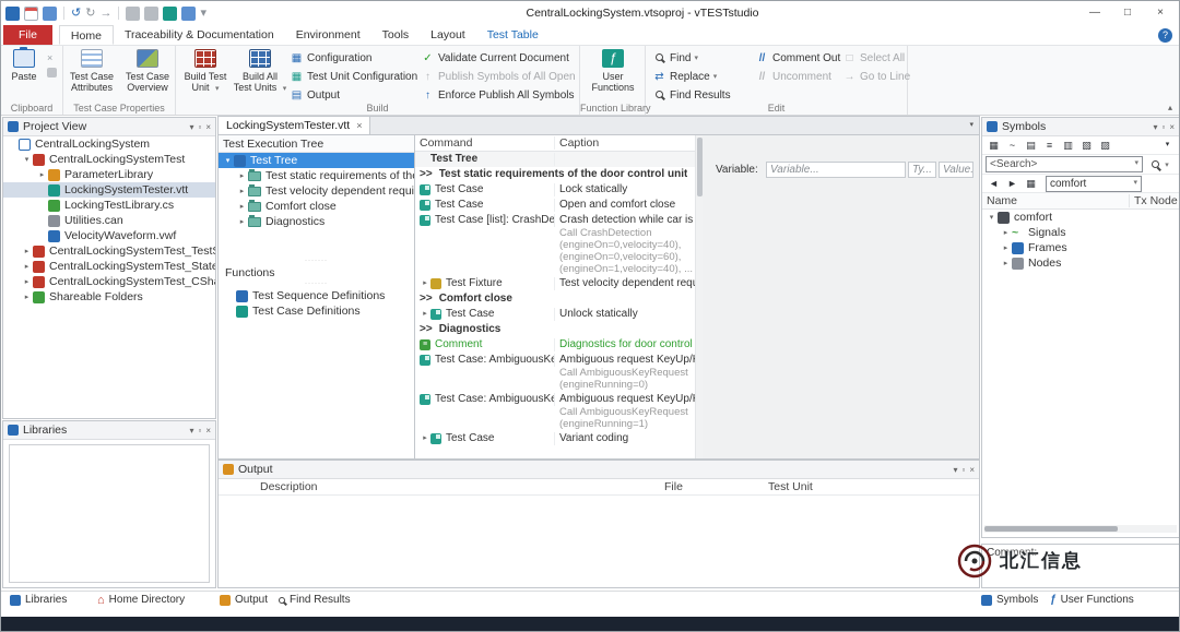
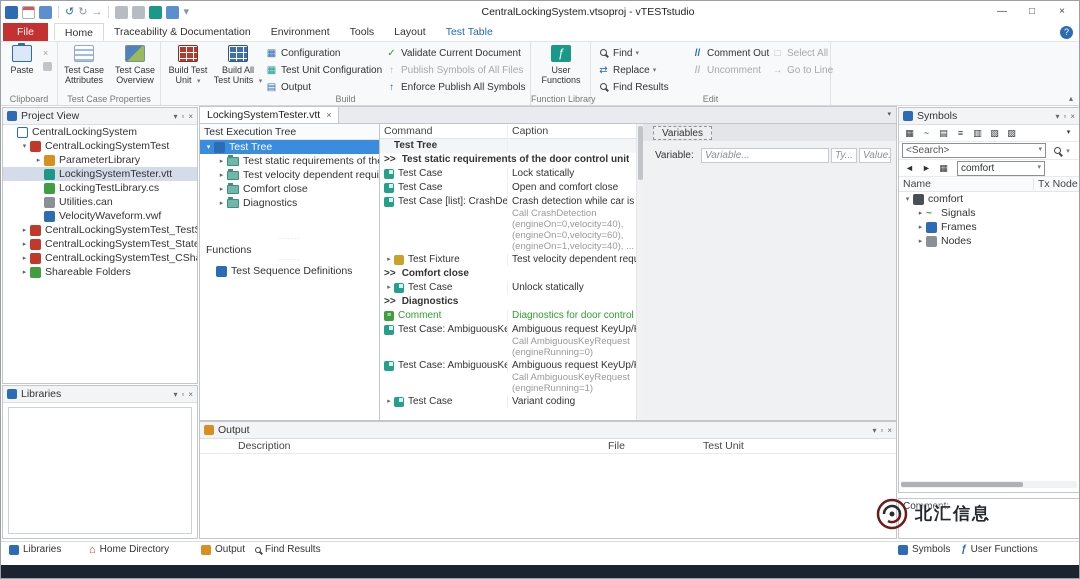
  ↺
  ↻
  →
  ▾
  CentralLockingSystem.vtsoproj - vTESTstudio
  —
  □
  ×
  File
  Home
  Traceability & Documentation
  Environment
  Tools
  Layout
  Test Table
  ?
  Paste
  ×
  Clipboard
  Test Case Attributes
  Test Case Overview
  Test Case Properties
  Build Test Unit
  Build All Test Units
  ▦
  Configuration
  ▦
  Test Unit Configuration
  ▤
  Output
  ✓
  Validate Current Document
  ↑
- Publish Symbols of All Open
+ Publish Symbols of All Files
  ↑
  Enforce Publish All Symbols
  Build
  ƒ
  User Functions
  Function Librar
  Find
  ⇄
  Replace
  Find Results
  //
  Comment Out
  //
  Uncomment
  □
  Select All
  →
  Go to Line
  Edit
  ▴
  Project View
  ▾
  ▫
  ×
  CentralLockingSystem
  CentralLockingSystemTest
  ParameterLibrary
  LockingSystemTester.vtt
  LockingTestLibrary.cs
  Utilities.can
  VelocityWaveform.vwf
  CentralLockingSystemTest_Test
  CentralLockingSystemTest_State
  CentralLockingSystemTest_CSh
  Shareable Folders
  Libraries
  ▾
  ▫
  ×
  LockingSystemTester.vtt
  ×
  Test Execution Tree
  Test Tree
  Test static requirements of th
  Test velocity dependent requi
  Comfort close
  Diagnostics
  Functions
  Test Sequence Definitions
- Test Case Definitions
  Command
  Caption
  Test Tree
  >>
  Test static requirements of the door control unit
  Test Case
  Lock statically
  Test Case
  Open and comfort close
  Test Case [list]: CrashDe
  Crash detection while car is
  Call CrashDetection
  (engineOn=0,velocity=40),
  (engineOn=0,velocity=60),
  (engineOn=1,velocity=40), ...
  Test Fixture
  Test velocity dependent req
  >>
  Comfort close
  Test Case
  Unlock statically
  >>
  Diagnostics
  Comment
  Diagnostics for door control
  Test Case: AmbiguousKe
  Ambiguous request KeyUp/
  Call AmbiguousKeyRequest
  (engineRunning=0)
  Test Case: AmbiguousKe
  Ambiguous request KeyUp/
  Call AmbiguousKeyRequest
  (engineRunning=1)
  Test Case
  Variant coding
+ Variables
  Variable:
  Variable...
  Ty...
  Value.
  Output
  ▾
  ▫
  ×
  Description
  File
  Test Unit
  Symbols
  ▾
  ▫
  ×
  ▦
  ~
  ▤
  ≡
  ▥
  ▧
  ▨
  <Search>
  ◄
  ►
  ▦
  comfort
  Name
  Tx Node
  comfort
  ~
  Signals
  Frames
  Nodes
  Comment:
  Libraries
  ⌂
  Home Directory
  Output
  Find Results
  Symbols
  ƒ
  User Functions
  北汇信息
